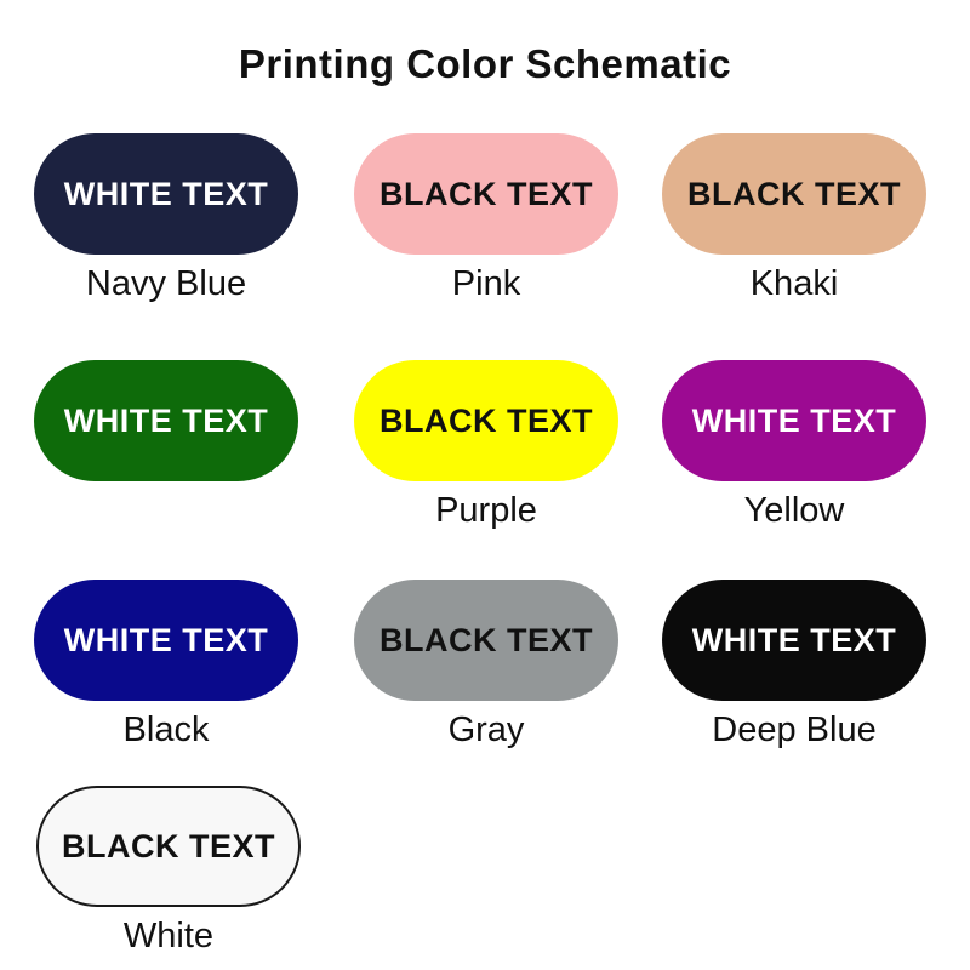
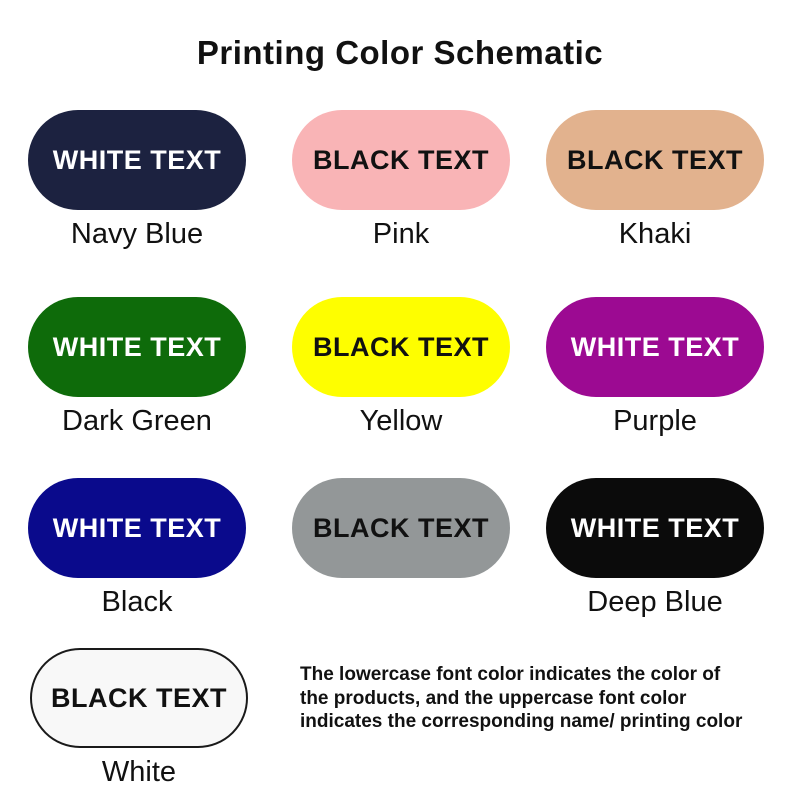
  Printing Color Schematic
  WHITE TEXT
  Navy Blue
  BLACK TEXT
  Pink
  BLACK TEXT
  Khaki
  WHITE TEXT
+ Dark Green
  BLACK TEXT
- Purple
+ Yellow
  WHITE TEXT
- Yellow
+ Purple
  WHITE TEXT
  Black
  BLACK TEXT
- Gray
  WHITE TEXT
  Deep Blue
  BLACK TEXT
  White
+ The lowercase font color indicates the color of
+ the products, and the uppercase font color
+ indicates the corresponding name/ printing color
